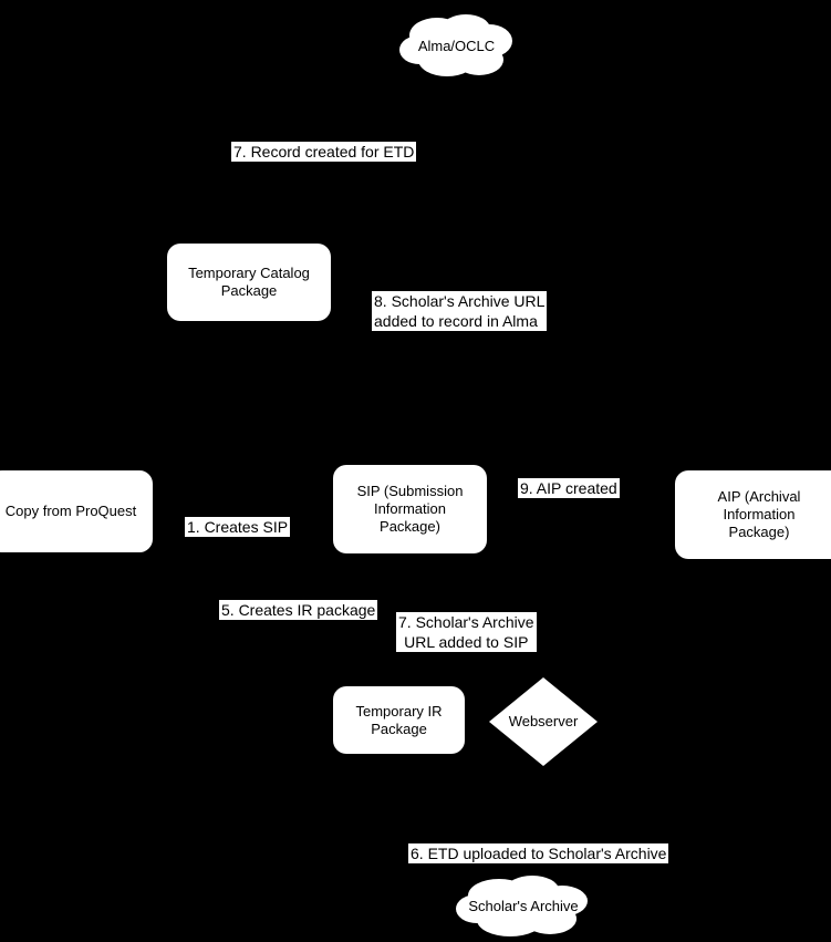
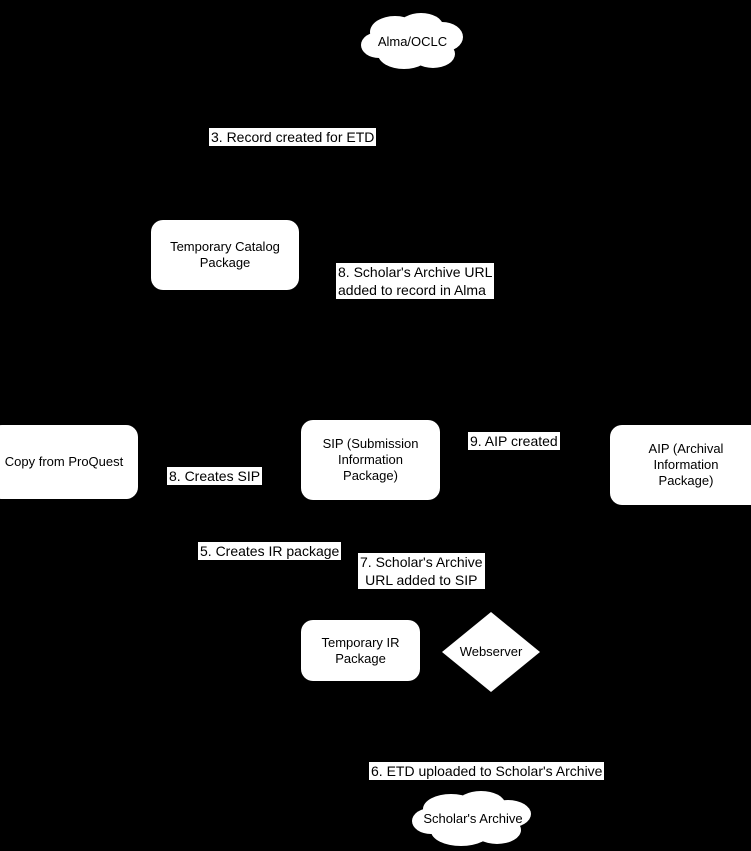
  Alma/OCLC
- 7. Record created for ETD
+ 3. Record created for ETD
  Temporary Catalog
  Package
  8. Scholar's Archive URL
  added to record in Alma
  Copy from ProQuest
- 1. Creates SIP
+ 8. Creates SIP
  SIP (Submission
  Information Package)
  9. AIP created
  AIP (Archival Information
  Package)
  5. Creates IR package
  7. Scholar's Archive
  URL added to SIP
  Temporary IR
  Package
  Webserver
  6. ETD uploaded to Scholar's Archive
  Scholar's Archive
